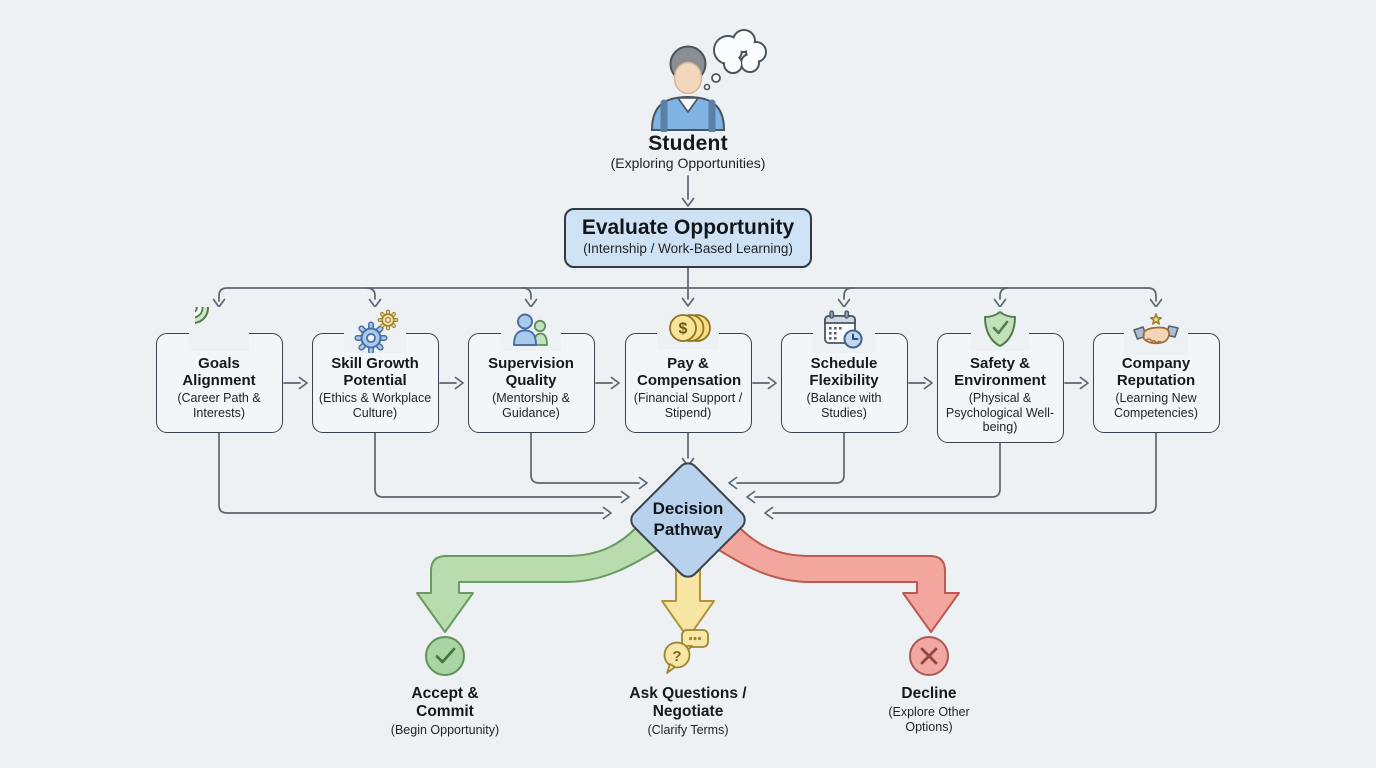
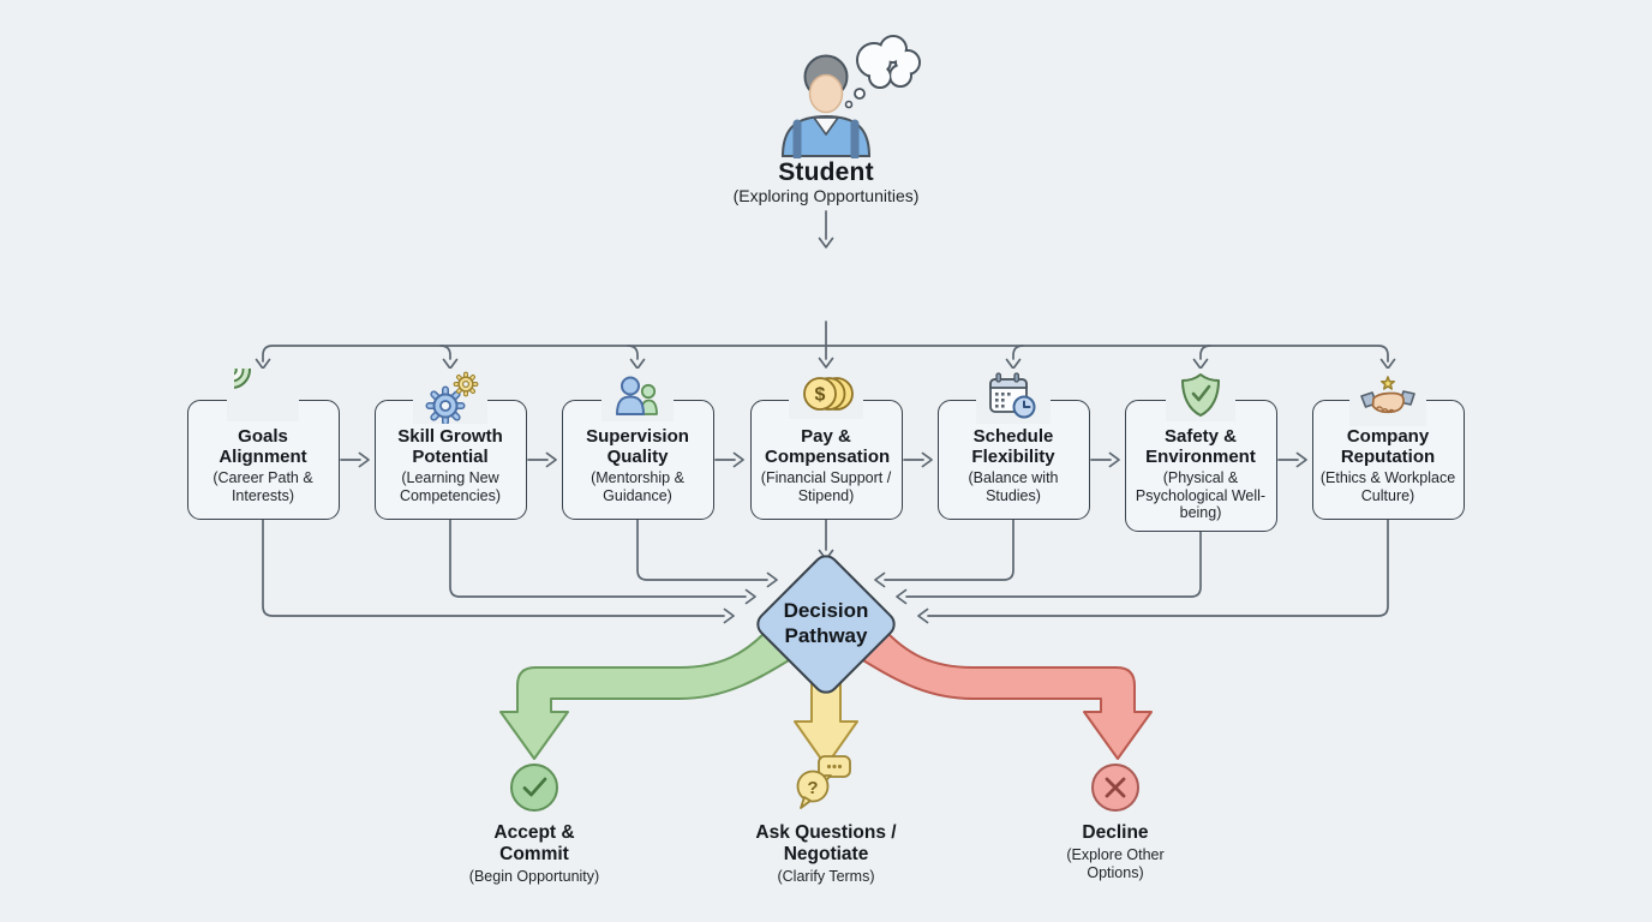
  Student
  (Exploring Opportunities)
- Evaluate Opportunity
- (Internship / Work-Based Learning)
  Goals Alignment
  (Career Path & Interests)
  Skill Growth Potential
- (Ethics & Workplace Culture)
+ (Learning New Competencies)
  Supervision Quality
  (Mentorship & Guidance)
  $
  Pay & Compensation
  (Financial Support / Stipend)
  Schedule Flexibility
  (Balance with Studies)
  Safety & Environment
  (Physical & Psychological Well-being)
  Company Reputation
- (Learning New Competencies)
+ (Ethics & Workplace Culture)
  Decision Pathway
  Accept & Commit
  (Begin Opportunity)
  ?
  Ask Questions / Negotiate
  (Clarify Terms)
  Decline
  (Explore Other Options)
